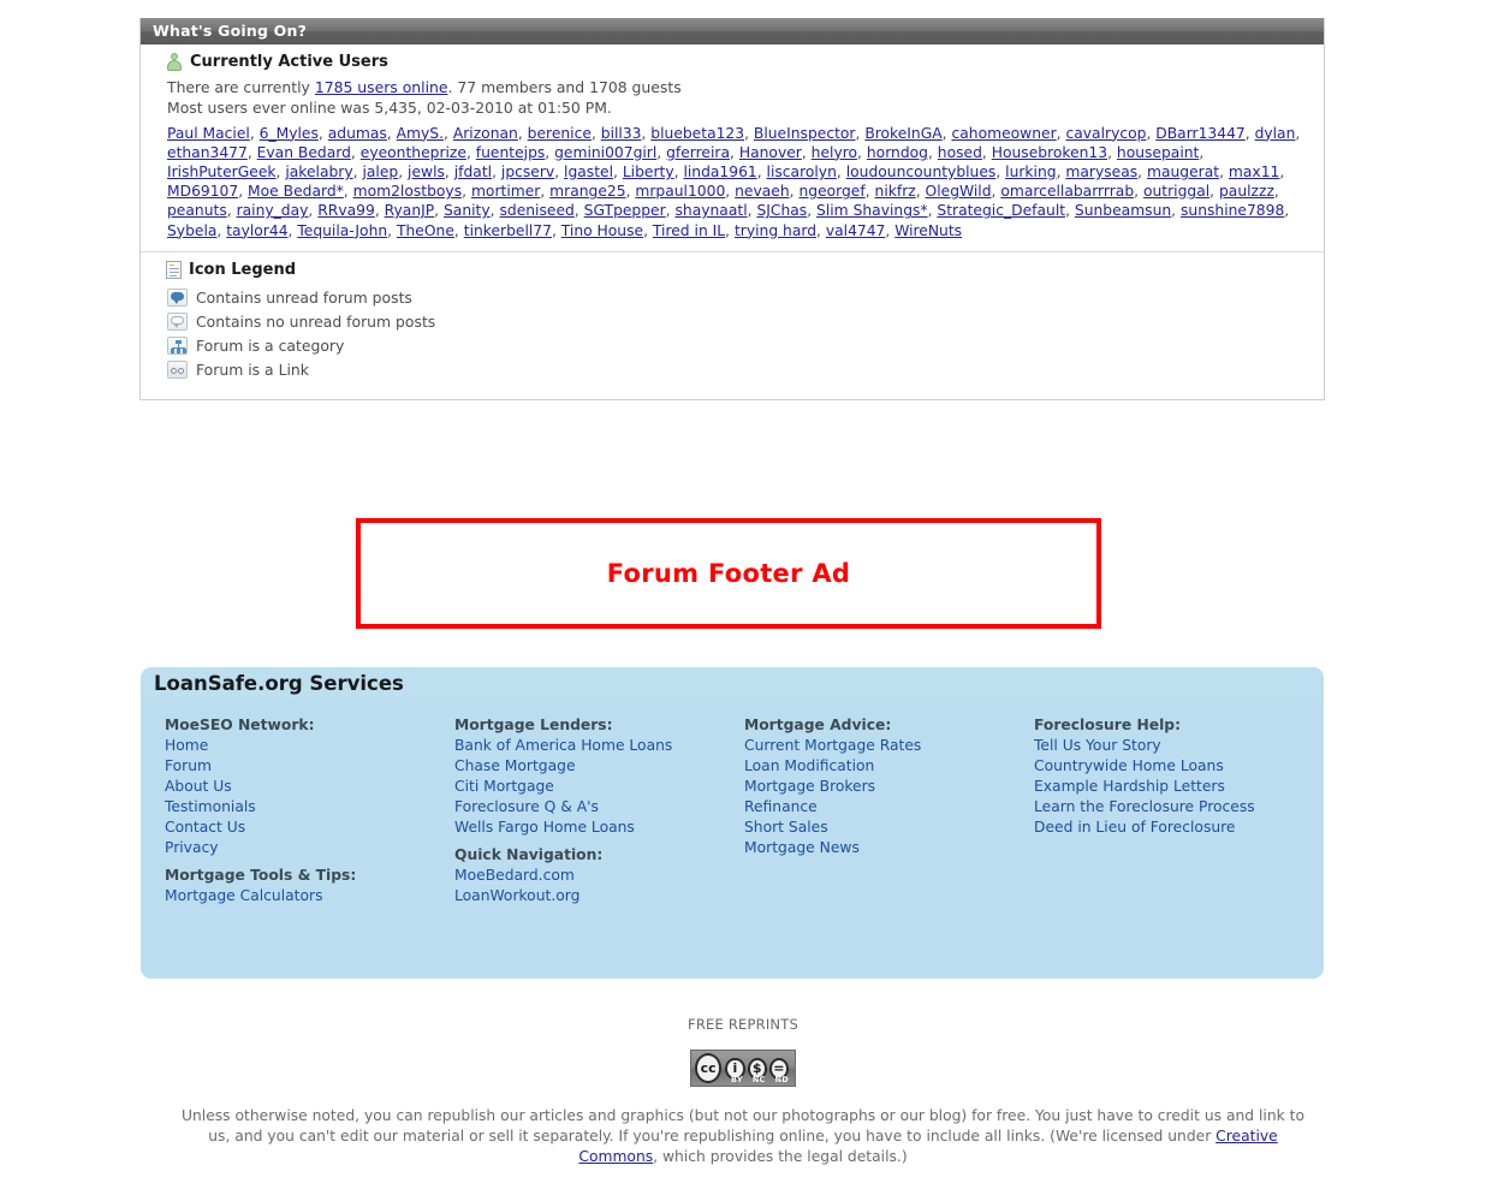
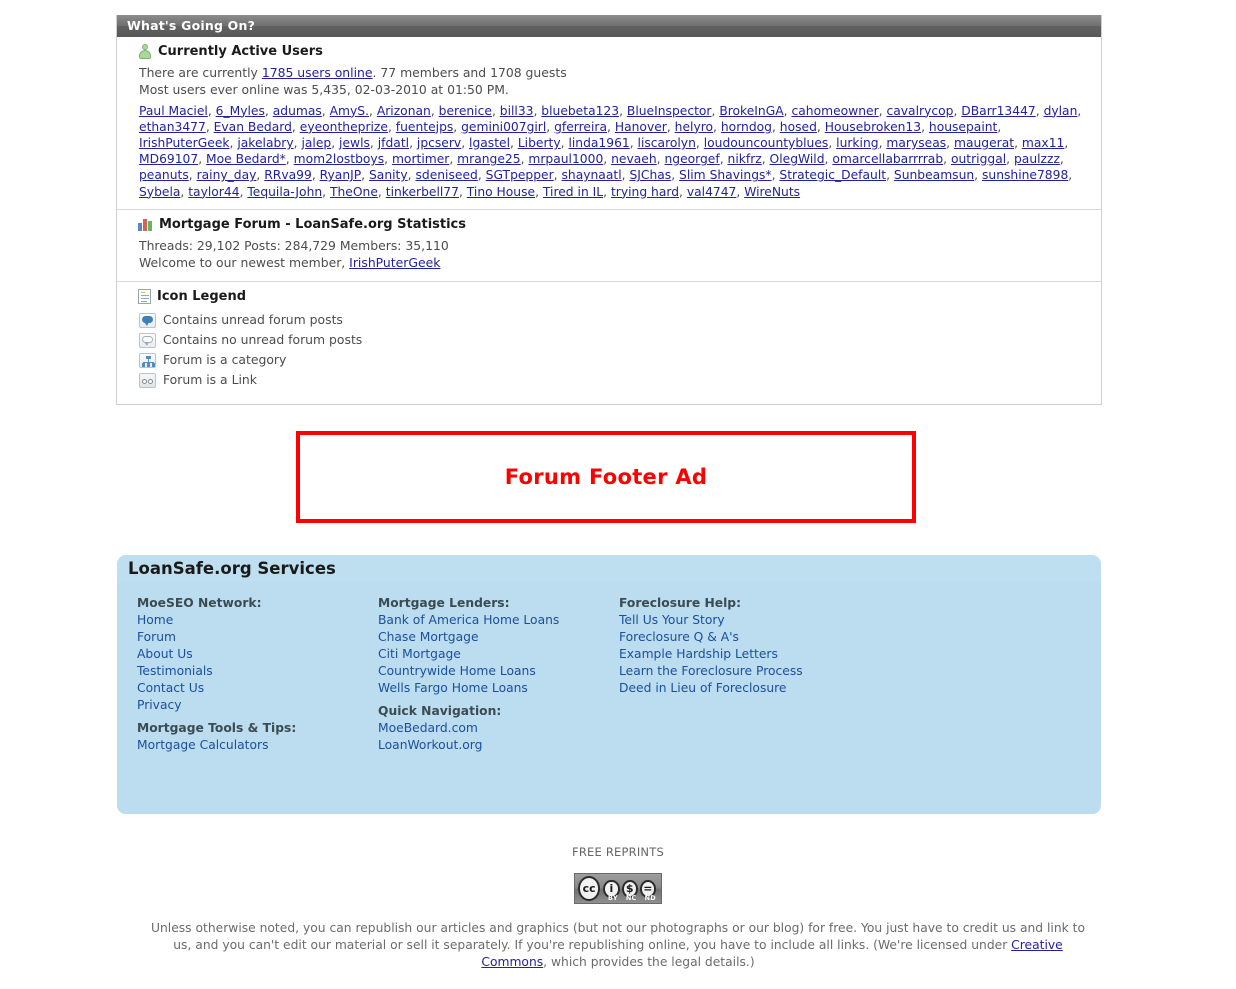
  What's Going On?
  Currently Active Users
  There are currently 1785 users online. 77 members and 1708 guests
  Most users ever online was 5,435, 02-03-2010 at 01:50 PM.
  Paul Maciel, 6_Myles, adumas, AmyS., Arizonan, berenice, bill33, bluebeta123, BlueInspector, BrokeInGA, cahomeowner, cavalrycop, DBarr13447, dylan, ethan3477, Evan Bedard, eyeontheprize, fuentejps, gemini007girl, gferreira, Hanover, helyro, horndog, hosed, Housebroken13, housepaint, IrishPuterGeek, jakelabry, jalep, jewls, jfdatl, jpcserv, lgastel, Liberty, linda1961, liscarolyn, loudouncountyblues, lurking, maryseas, maugerat, max11, MD69107, Moe Bedard*, mom2lostboys, mortimer, mrange25, mrpaul1000, nevaeh, ngeorgef, nikfrz, OlegWild, omarcellabarrrrab, outriggal, paulzzz, peanuts, rainy_day, RRva99, RyanJP, Sanity, sdeniseed, SGTpepper, shaynaatl, SJChas, Slim Shavings*, Strategic_Default, Sunbeamsun, sunshine7898, Sybela, taylor44, Tequila-John, TheOne, tinkerbell77, Tino House, Tired in IL, trying hard, val4747, WireNuts
+ Mortgage Forum - LoanSafe.org Statistics
+ Threads: 29,102 Posts: 284,729 Members: 35,110
+ Welcome to our newest member, IrishPuterGeek
  Icon Legend
  Contains unread forum posts
  Contains no unread forum posts
  Forum is a category
  Forum is a Link
  Forum Footer Ad
  LoanSafe.org Services
  MoeSEO Network:
  Home
  Forum
  About Us
  Testimonials
  Contact Us
  Privacy
  Mortgage Tools & Tips:
  Mortgage Calculators
  Mortgage Lenders:
  Bank of America Home Loans
  Chase Mortgage
  Citi Mortgage
- Foreclosure Q & A's
+ Countrywide Home Loans
  Wells Fargo Home Loans
  Quick Navigation:
  MoeBedard.com
  LoanWorkout.org
- Mortgage Advice:
- Current Mortgage Rates
- Loan Modification
- Mortgage Brokers
- Refinance
- Short Sales
- Mortgage News
  Foreclosure Help:
  Tell Us Your Story
- Countrywide Home Loans
+ Foreclosure Q & A's
  Example Hardship Letters
  Learn the Foreclosure Process
  Deed in Lieu of Foreclosure
  FREE REPRINTS
  cc
  i
  $
  =
  BY
  NC
  ND
  Unless otherwise noted, you can republish our articles and graphics (but not our photographs or our blog) for free. You just have to credit us and link to us, and you can't edit our material or sell it separately. If you're republishing online, you have to include all links. (We're licensed under Creative Commons, which provides the legal details.)
